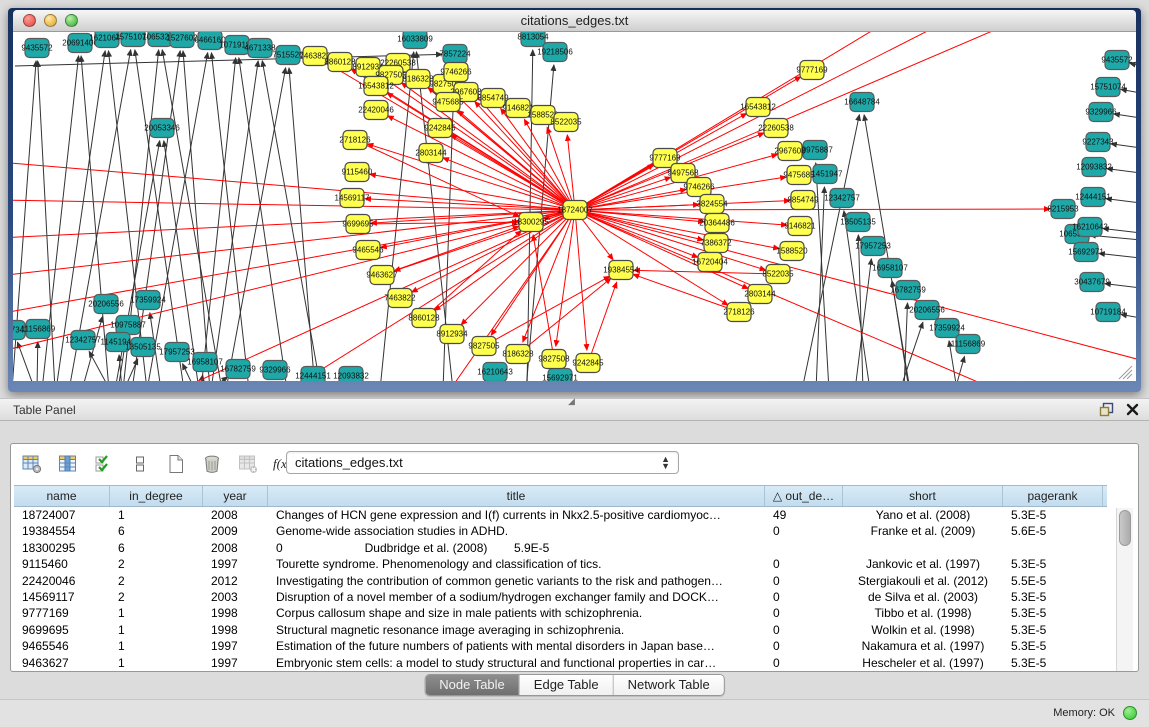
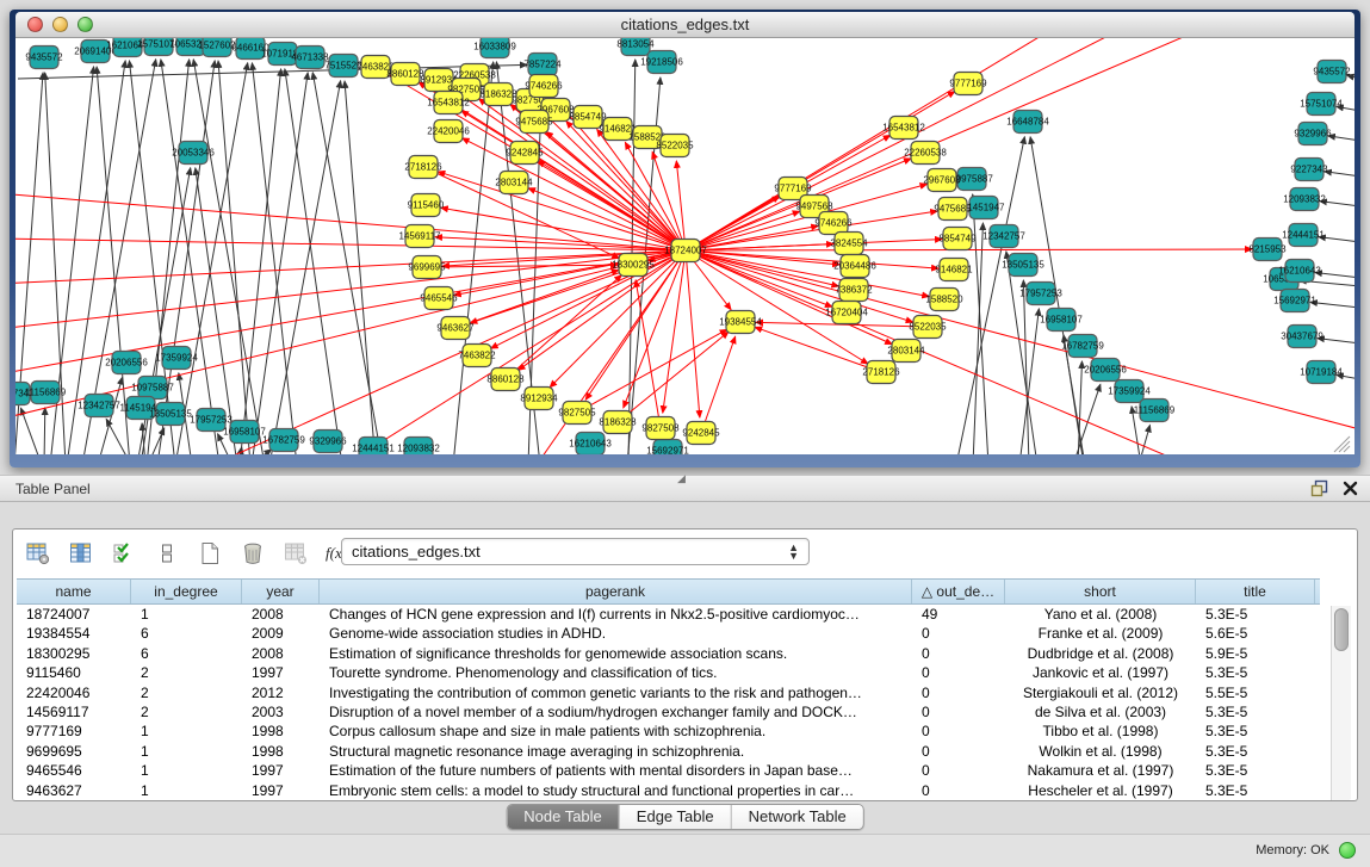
  citations_edges.txt
  9435572
  2069140
  1621064
  1575107
  106532
  1527602
  6466160
  107191
  4671338
  7515526
  16033809
  7857224
  8813054
  19218506
  20053346
  16648784
  11156869
  20206556
  17359924
  10975887
  12342757
  1145194
  13505135
  17957253
  16958107
  16782759
  9329966
  12444151
  12093832
  16210643
  15692971
  0975887
  1451947
  12342757
  13505135
  17957253
  16958107
  16782759
  20206556
  17359924
  11156869
  8215953
  9435572
  15751074
  9329966
  9227343
  12093832
  12444151
  16210643
  15692971
  30437679
  10719184
  746382
  8860128
  891293
  22260538
  9827505
  16543812
  8186328
  982750
  9746266
  967608
  9475685
  8854749
  914682
  158852
  8522035
  22420046
  2718126
  9242845
  2803144
  18300295
  19384554
  9777169
  9497568
  9746266
  3824554
  20364486
  7386372
  16720404
  9115460
  14569117
  9699695
  9465546
  9463627
  7463822
  8860128
  8912934
  9827505
  8186328
  9827508
  9242845
  16543812
  22260538
  2967608
  9475685
  8854749
  9146821
  1588520
  8522035
  2803144
  2718126
  9777169
  18724007
  ◢
  Table Panel
  f(x
  citations_edges.txt
  ▲
  ▼
  name
  in_degree
  year
- title
+ pagerank
  △ out_de…
  short
- pagerank
+ title
  18724007
  1
  2008
  Changes of HCN gene expression and I(f) currents in Nkx2.5-positive cardiomyoc…
  49
  Yano et al. (2008)
  5.3E-5
  19384554
  6
  2009
  Genome-wide association studies in ADHD.
  0
  Franke et al. (2009)
  5.6E-5
  18300295
  6
  2008
+ Estimation of significance thresholds for genomewide association scans.
  0
  Dudbridge et al. (2008)
  5.9E-5
  9115460
  2
  1997
  Tourette syndrome. Phenomenology and classification of tics.
  0
  Jankovic et al. (1997)
  5.3E-5
  22420046
  2
  2012
  Investigating the contribution of common genetic variants to the risk and pathogen…
  0
  Stergiakouli et al. (2012)
  5.5E-5
  14569117
  2
  2003
  Disruption of a novel member of a sodium/hydrogen exchanger family and DOCK…
  0
  de Silva et al. (2003)
  5.3E-5
  9777169
  1
  1998
  Corpus callosum shape and size in male patients with schizophrenia.
  0
  Tibbo et al. (1998)
  5.3E-5
  9699695
  1
  1998
  Structural magnetic resonance image averaging in schizophrenia.
  0
  Wolkin et al. (1998)
  5.3E-5
  9465546
  1
  1997
  Estimation of the future numbers of patients with mental disorders in Japan base…
  0
  Nakamura et al. (1997)
  5.3E-5
  9463627
  1
  1997
  Embryonic stem cells: a model to study structural and functional properties in car…
  0
  Hescheler et al. (1997)
  5.3E-5
  Node Table
  Edge Table
  Network Table
  Memory: OK
